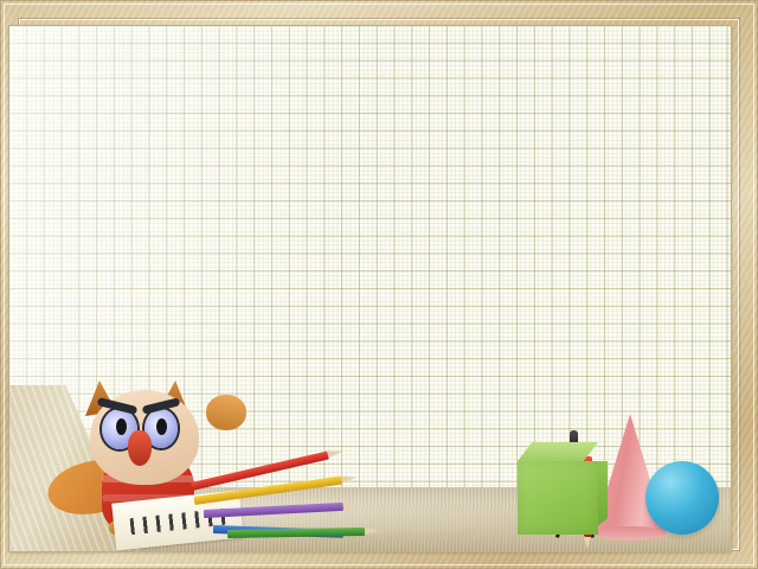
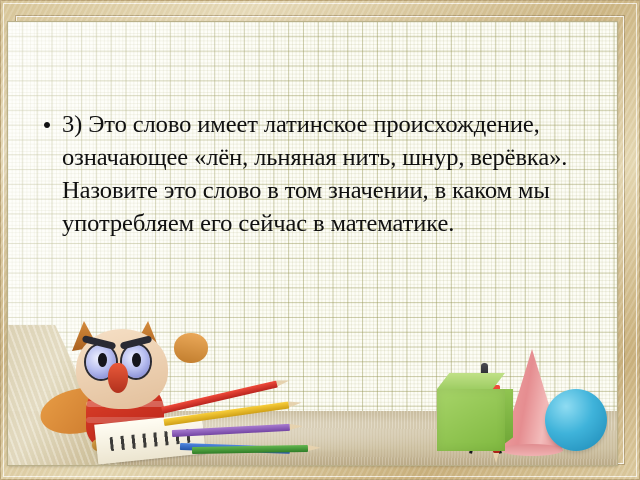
+ 3) Это слово имеет латинское происхождение, означающее «лён, льняная нить, шнур, верёвка». Назовите это слово в том значении, в каком мы употребляем его сейчас в математике.
